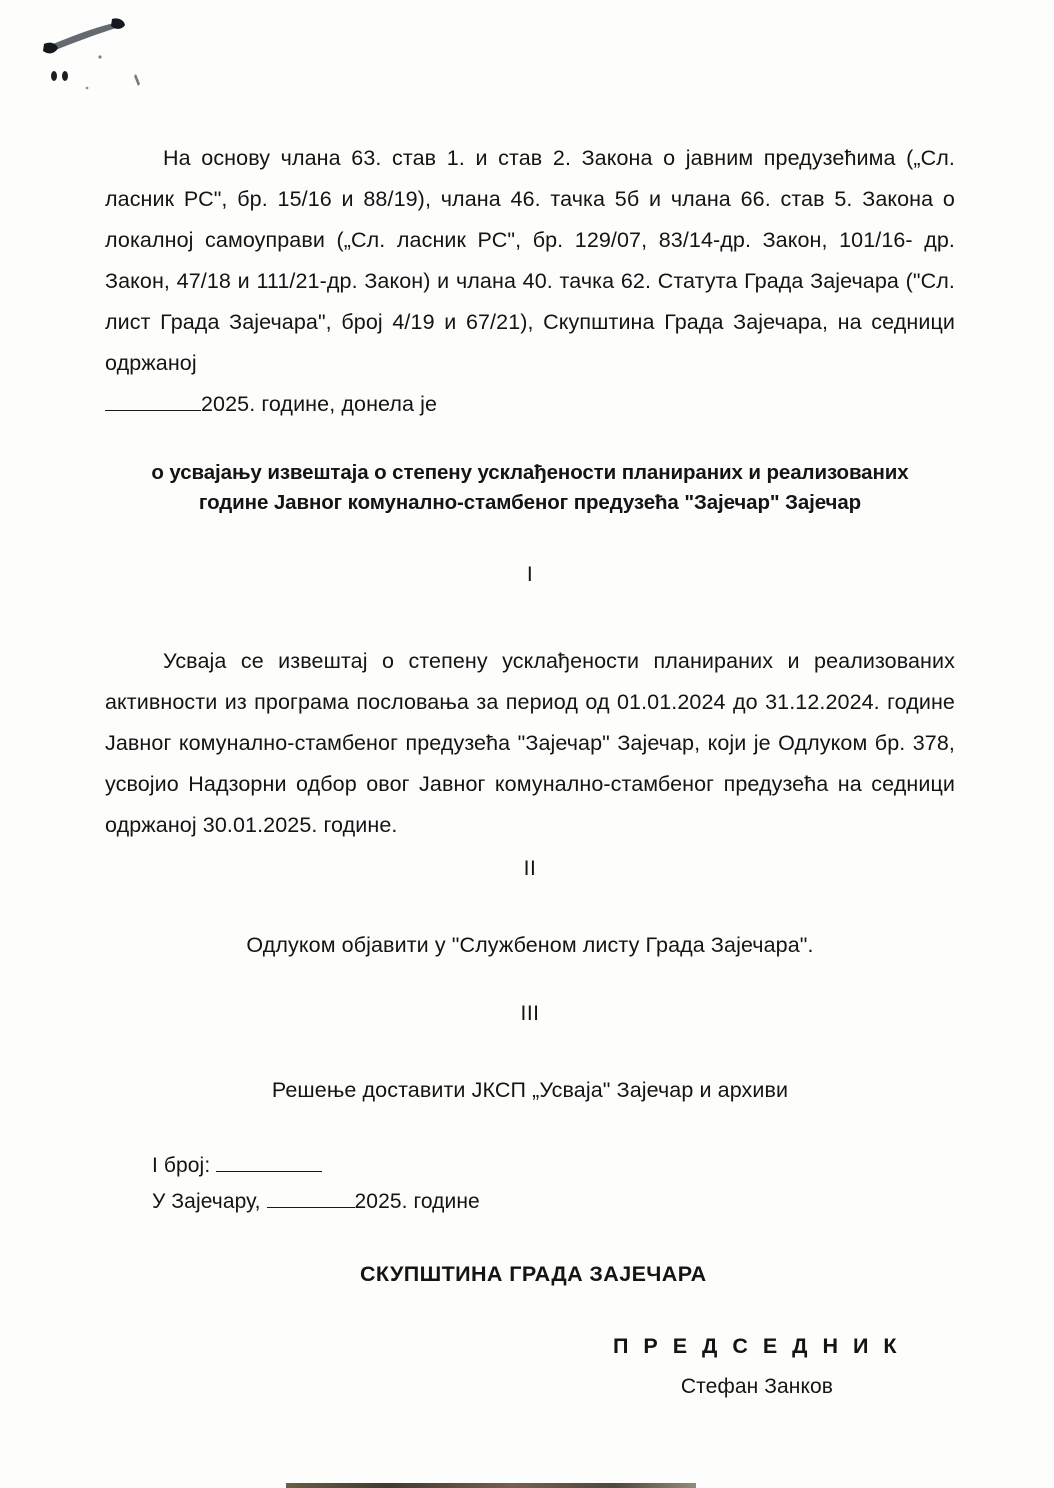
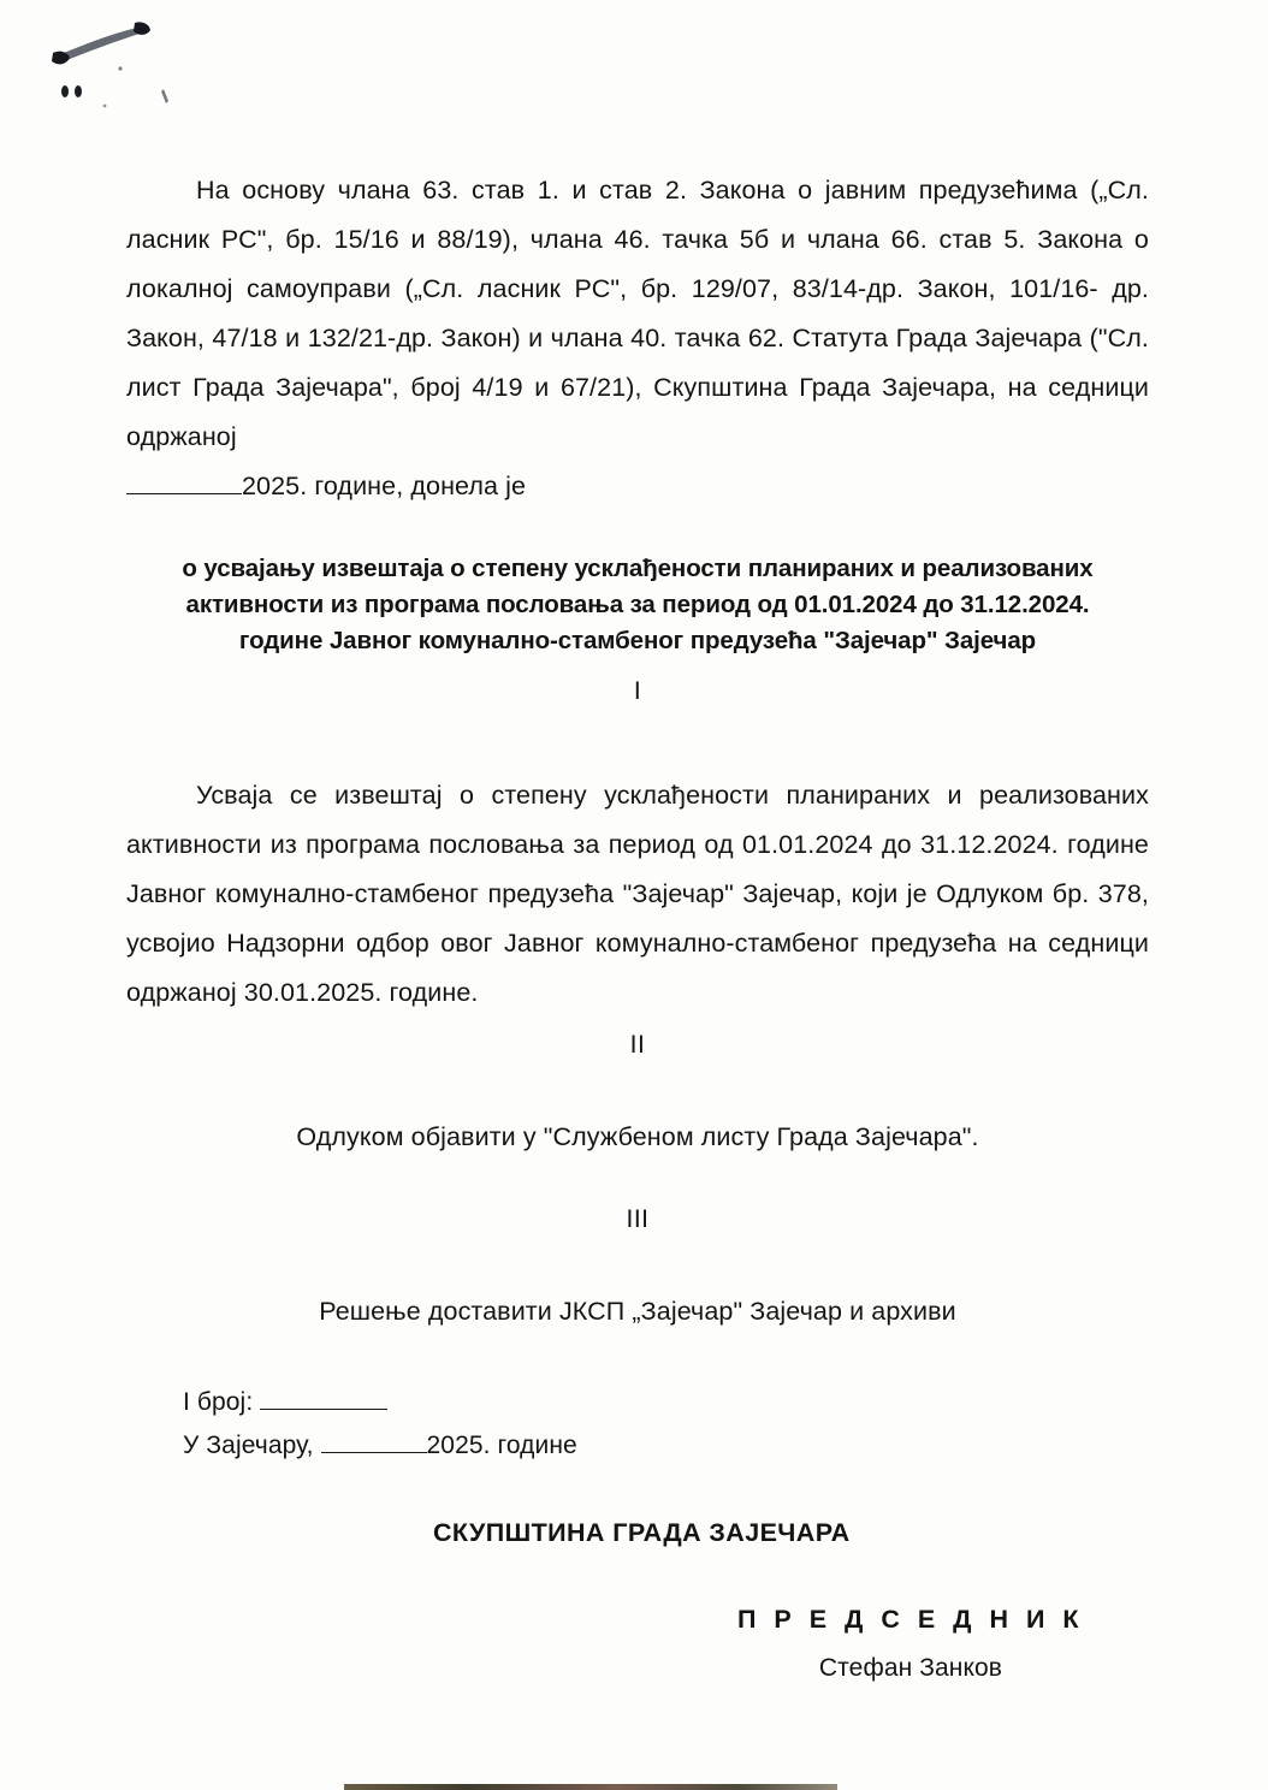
- На основу члана 63. став 1. и став 2. Закона о јавним предузећима („Сл. ласник РС", бр. 15/16 и 88/19), члана 46. тачка 5б и члана 66. став 5. Закона о локалној самоуправи („Сл. ласник РС", бр. 129/07, 83/14-др. Закон, 101/16- др. Закон, 47/18 и 111/21-др. Закон) и члана 40. тачка 62. Статута Града Зајечара ("Сл. лист Града Зајечара", број 4/19 и 67/21), Скупштина Града Зајечара, на седници одржаној
+ На основу члана 63. став 1. и став 2. Закона о јавним предузећима („Сл. ласник РС", бр. 15/16 и 88/19), члана 46. тачка 5б и члана 66. став 5. Закона о локалној самоуправи („Сл. ласник РС", бр. 129/07, 83/14-др. Закон, 101/16- др. Закон, 47/18 и 132/21-др. Закон) и члана 40. тачка 62. Статута Града Зајечара ("Сл. лист Града Зајечара", број 4/19 и 67/21), Скупштина Града Зајечара, на седници одржаној
  2025. године, донела је
  о усвајању извештаја о степену усклађености планираних и реализованих
+ активности из програма пословања за период од 01.01.2024 до 31.12.2024.
  године Јавног комунално-стамбеног предузећа "Зајечар" Зајечар
  I
  Усваја се извештај о степену усклађености планираних и реализованих активности из програма пословања за период од 01.01.2024 до 31.12.2024. године Јавног комунално-стамбеног предузећа "Зајечар" Зајечар, који је Одлуком бр. 378, усвојио Надзорни одбор овог Јавног комунално-стамбеног предузећа на седници одржаној 30.01.2025. године.
  II
  Одлуком објавити у "Службеном листу Града Зајечара".
  III
- Решење доставити ЈКСП „Усваја" Зајечар и архиви
+ Решење доставити ЈКСП „Зајечар" Зајечар и архиви
  I број:
  У Зајечару, 2025. године
  СКУПШТИНА ГРАДА ЗАЈЕЧАРА
  П Р Е Д С Е Д Н И К
  Стефан Занков
